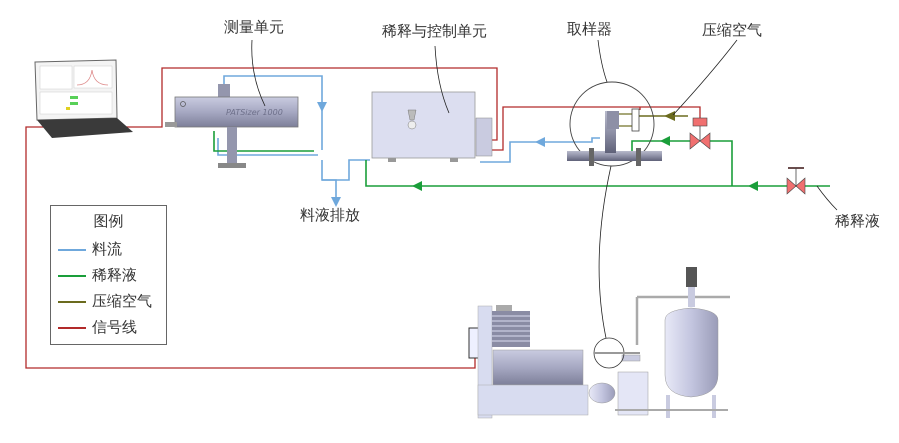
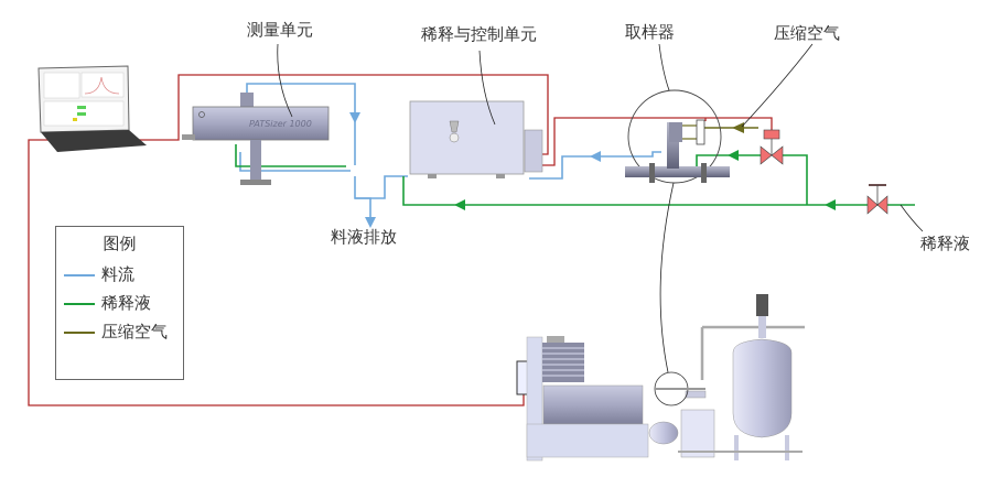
  PATSizer 1000
  测量单元
  稀释与控制单元
  取样器
  压缩空气
  稀释液
  料液排放
  图例
  料流
  稀释液
  压缩空气
- 信号线
